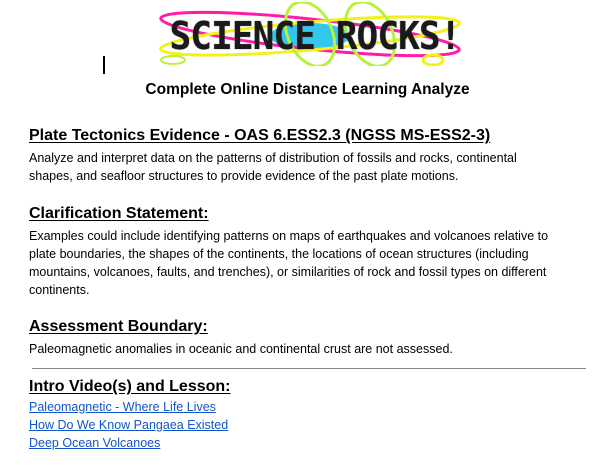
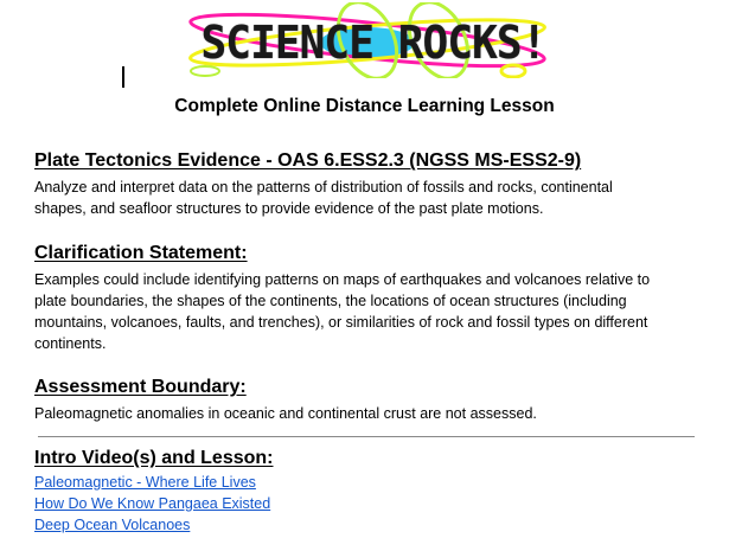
  SCIENCE ROCKS!
- Complete Online Distance Learning Analyze
+ Complete Online Distance Learning Lesson
- Plate Tectonics Evidence - OAS 6.ESS2.3 (NGSS MS-ESS2-3)
+ Plate Tectonics Evidence - OAS 6.ESS2.3 (NGSS MS-ESS2-9)
  Analyze and interpret data on the patterns of distribution of fossils and rocks, continental
  shapes, and seafloor structures to provide evidence of the past plate motions.
  Clarification Statement:
  Examples could include identifying patterns on maps of earthquakes and volcanoes relative to
  plate boundaries, the shapes of the continents, the locations of ocean structures (including
  mountains, volcanoes, faults, and trenches), or similarities of rock and fossil types on different
  continents.
  Assessment Boundary:
  Paleomagnetic anomalies in oceanic and continental crust are not assessed.
  Intro Video(s) and Lesson:
  Paleomagnetic - Where Life Lives
  How Do We Know Pangaea Existed
  Deep Ocean Volcanoes
